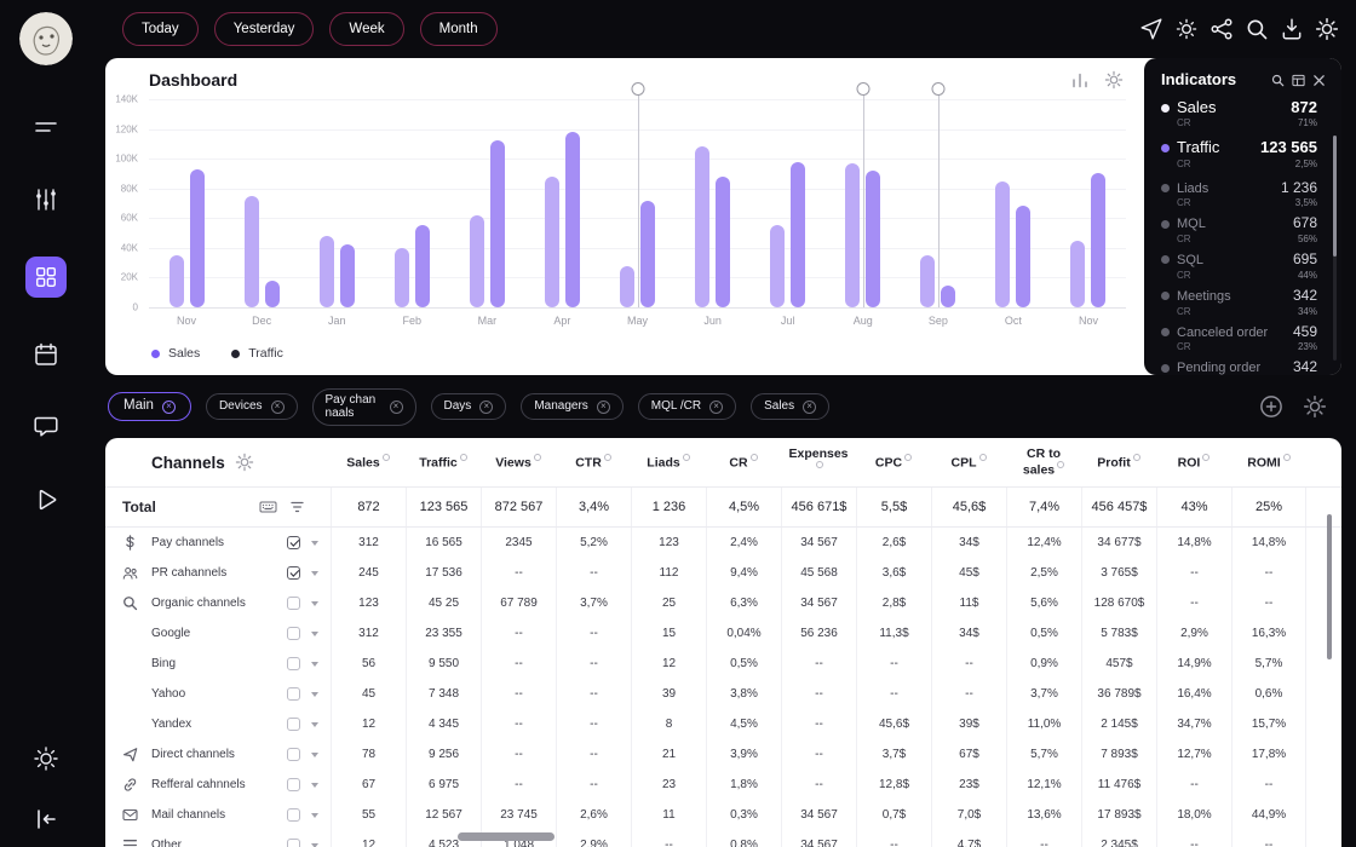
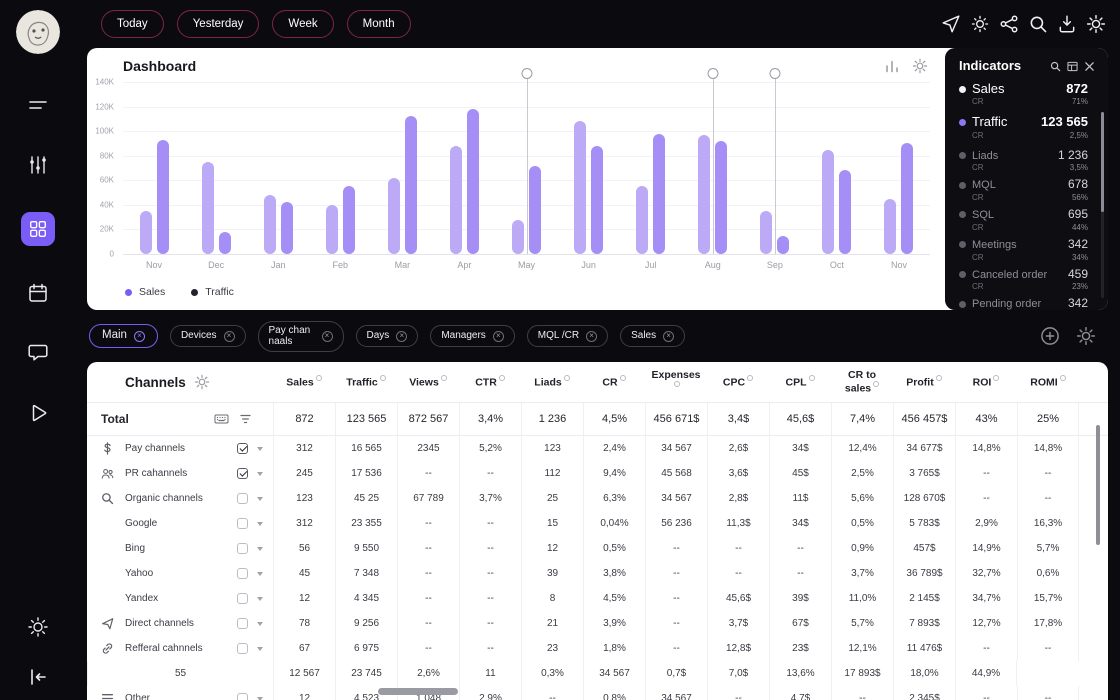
  Today
  Yesterday
  Week
  Month
  Dashboard
  140K
  120K
  100K
  80K
  60K
  40K
  20K
  0
  Nov
  Dec
  Jan
  Feb
  Mar
  Apr
  May
  Jun
  Jul
  Aug
  Sep
  Oct
  Nov
  Sales
  Traffic
  Indicators
  Sales
  872
  CR
  71%
  Traffic
  123 565
  CR
  2,5%
  Liads
  1 236
  CR
  3,5%
  MQL
  678
  CR
  56%
  SQL
  695
  CR
  44%
  Meetings
  342
  CR
  34%
  Canceled order
  459
  CR
  23%
  Pending order
  342
  Main
  ×
  Devices
  ×
  Pay channaals
  ×
  Days
  ×
  Managers
  ×
  MQL /CR
  ×
  Sales
  ×
  Channels
  Sales
  Traffic
  Views
  CTR
  Liads
  CR
  Expenses
  CPC
  CPL
  CR to sales
  Profit
  ROI
  ROMI
  Total
  872
  123 565
  872 567
  3,4%
  1 236
  4,5%
  456 671$
- 5,5$
+ 3,4$
  45,6$
  7,4%
  456 457$
  43%
  25%
  Pay channels
  312
  16 565
  2345
  5,2%
  123
  2,4%
  34 567
  2,6$
  34$
  12,4%
  34 677$
  14,8%
  14,8%
  PR cahannels
  245
  17 536
  --
  --
  112
  9,4%
  45 568
  3,6$
  45$
  2,5%
  3 765$
  --
  --
  Organic channels
  123
  45 25
  67 789
  3,7%
  25
  6,3%
  34 567
  2,8$
  11$
  5,6%
  128 670$
  --
  --
  Google
  312
  23 355
  --
  --
  15
  0,04%
  56 236
  11,3$
  34$
  0,5%
  5 783$
  2,9%
  16,3%
  Bing
  56
  9 550
  --
  --
  12
  0,5%
  --
  --
  --
  0,9%
  457$
  14,9%
  5,7%
  Yahoo
  45
  7 348
  --
  --
  39
  3,8%
  --
  --
  --
  3,7%
  36 789$
- 16,4%
+ 32,7%
  0,6%
  Yandex
  12
  4 345
  --
  --
  8
  4,5%
  --
  45,6$
  39$
  11,0%
  2 145$
  34,7%
  15,7%
  Direct channels
  78
  9 256
  --
  --
  21
  3,9%
  --
  3,7$
  67$
  5,7%
  7 893$
  12,7%
  17,8%
  Refferal cahnnels
  67
  6 975
  --
  --
  23
  1,8%
  --
  12,8$
  23$
  12,1%
  11 476$
  --
  --
- Mail channels
  55
  12 567
  23 745
  2,6%
  11
  0,3%
  34 567
  0,7$
  7,0$
  13,6%
  17 893$
  18,0%
  44,9%
  Other
  12
  4 523
  1 048
  2,9%
  --
  0,8%
  34 567
  --
  4,7$
  --
  2 345$
  --
  --
